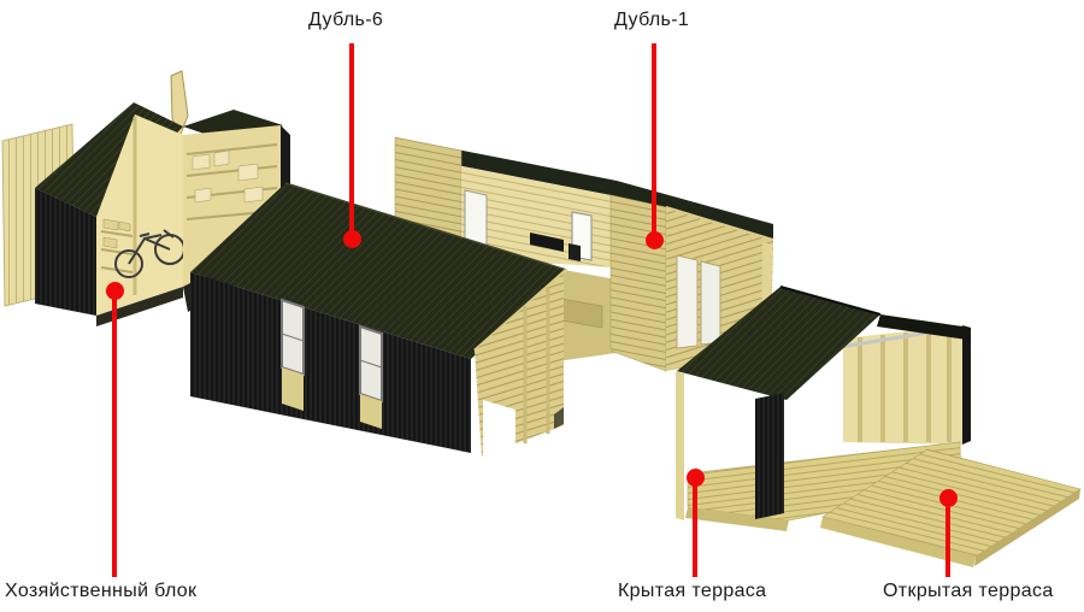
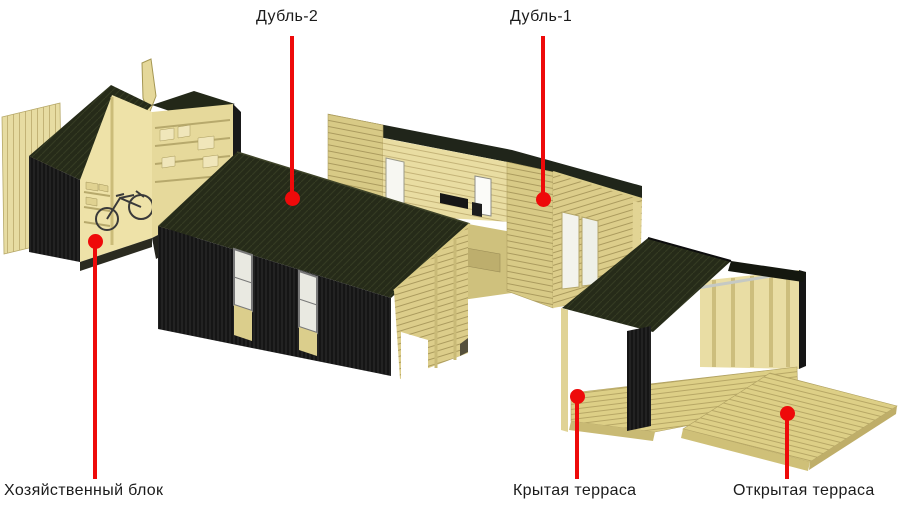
- Дубль-6
+ Дубль-2
  Дубль-1
  Хозяйственный блок
  Крытая терраса
  Открытая терраса
